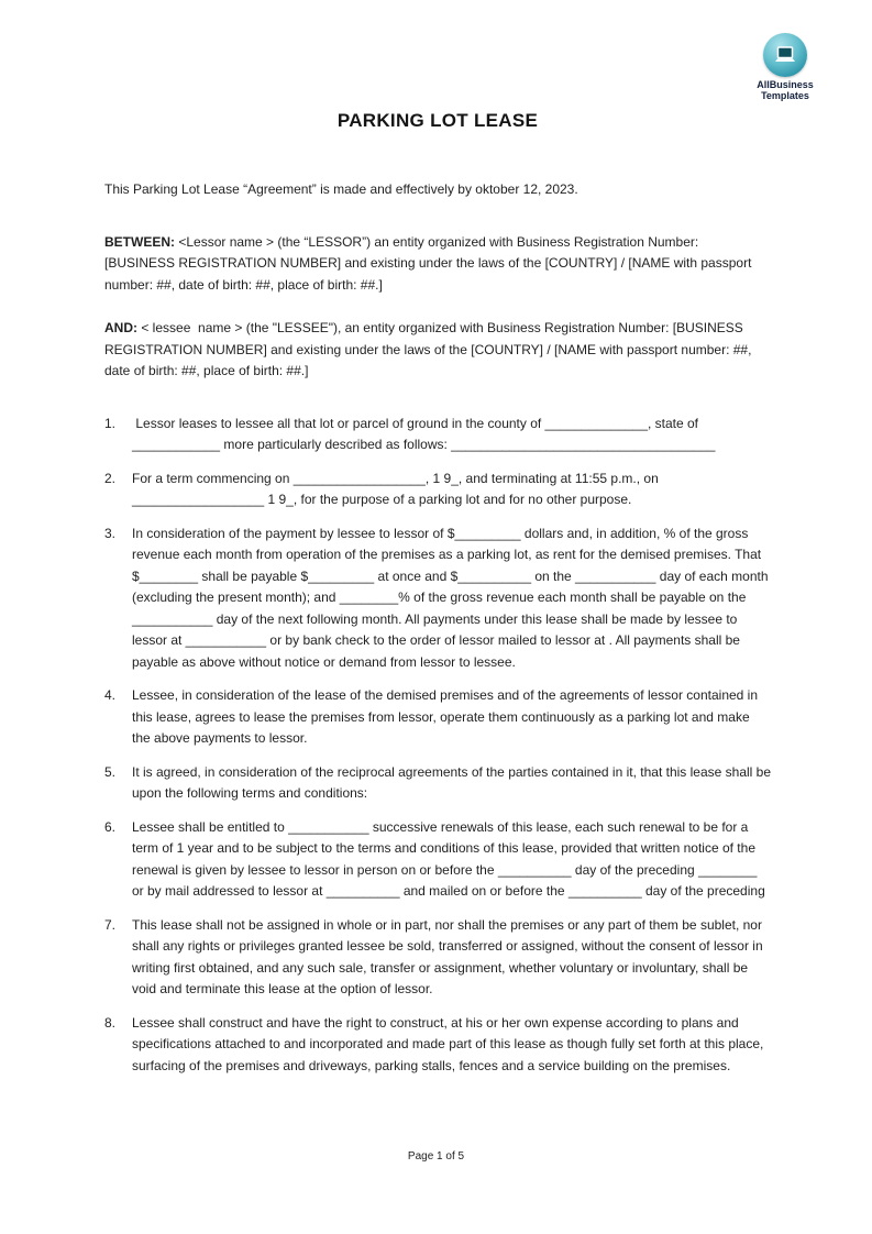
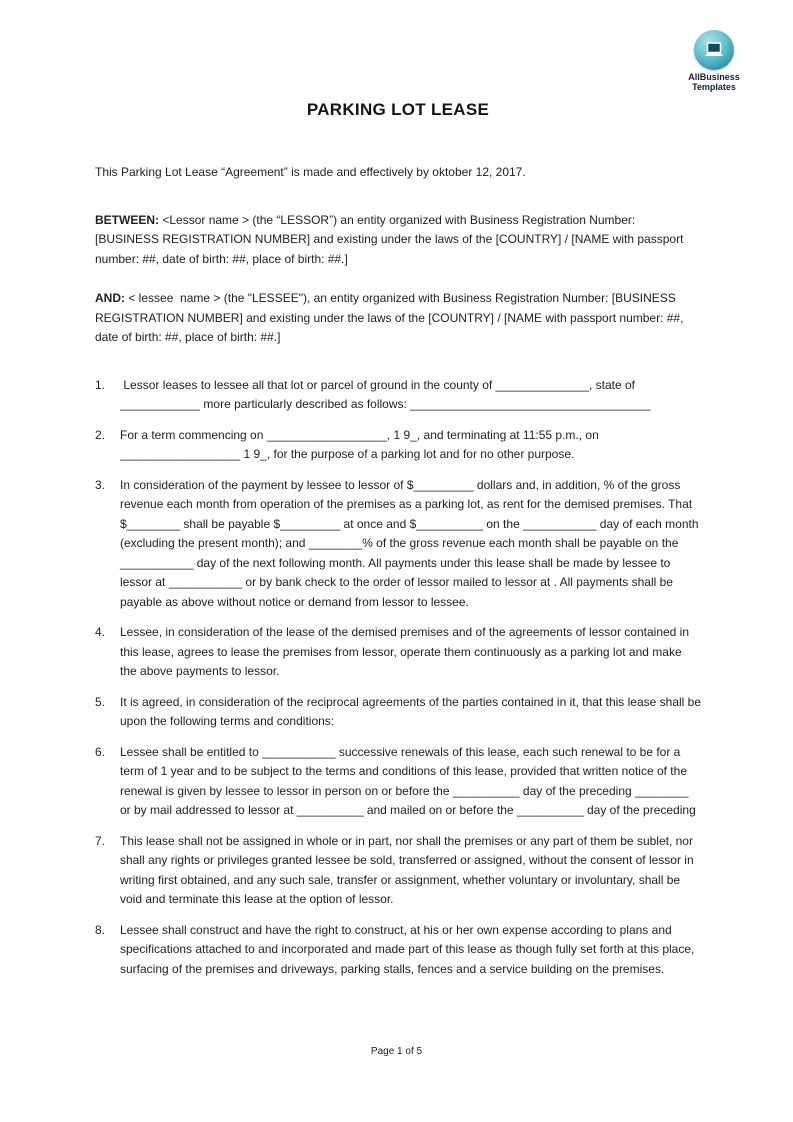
  AllBusiness
  Templates
  PARKING LOT LEASE
- This Parking Lot Lease “Agreement” is made and effectively by oktober 12, 2023.
+ This Parking Lot Lease “Agreement” is made and effectively by oktober 12, 2017.
  BETWEEN: <Lessor name > (the “LESSOR”) an entity organized with Business Registration Number: [BUSINESS REGISTRATION NUMBER] and existing under the laws of the [COUNTRY] / [NAME with passport number: ##, date of birth: ##, place of birth: ##.]
  AND: < lessee name > (the "LESSEE"), an entity organized with Business Registration Number: [BUSINESS REGISTRATION NUMBER] and existing under the laws of the [COUNTRY] / [NAME with passport number: ##, date of birth: ##, place of birth: ##.]
  1.
  Lessor leases to lessee all that lot or parcel of ground in the county of ______________, state of ____________ more particularly described as follows: ____________________________________
  2.
  For a term commencing on __________________, 1 9_, and terminating at 11:55 p.m., on __________________ 1 9_, for the purpose of a parking lot and for no other purpose.
  3.
  In consideration of the payment by lessee to lessor of $_________ dollars and, in addition, % of the gross revenue each month from operation of the premises as a parking lot, as rent for the demised premises. That $________ shall be payable $_________ at once and $__________ on the ___________ day of each month (excluding the present month); and ________% of the gross revenue each month shall be payable on the ___________ day of the next following month. All payments under this lease shall be made by lessee to lessor at ___________ or by bank check to the order of lessor mailed to lessor at . All payments shall be payable as above without notice or demand from lessor to lessee.
  4.
  Lessee, in consideration of the lease of the demised premises and of the agreements of lessor contained in this lease, agrees to lease the premises from lessor, operate them continuously as a parking lot and make the above payments to lessor.
  5.
  It is agreed, in consideration of the reciprocal agreements of the parties contained in it, that this lease shall be upon the following terms and conditions:
  6.
  Lessee shall be entitled to ___________ successive renewals of this lease, each such renewal to be for a term of 1 year and to be subject to the terms and conditions of this lease, provided that written notice of the renewal is given by lessee to lessor in person on or before the __________ day of the preceding ________ or by mail addressed to lessor at __________ and mailed on or before the __________ day of the preceding
  7.
  This lease shall not be assigned in whole or in part, nor shall the premises or any part of them be sublet, nor shall any rights or privileges granted lessee be sold, transferred or assigned, without the consent of lessor in writing first obtained, and any such sale, transfer or assignment, whether voluntary or involuntary, shall be void and terminate this lease at the option of lessor.
  8.
  Lessee shall construct and have the right to construct, at his or her own expense according to plans and specifications attached to and incorporated and made part of this lease as though fully set forth at this place, surfacing of the premises and driveways, parking stalls, fences and a service building on the premises.
  Page 1 of 5
